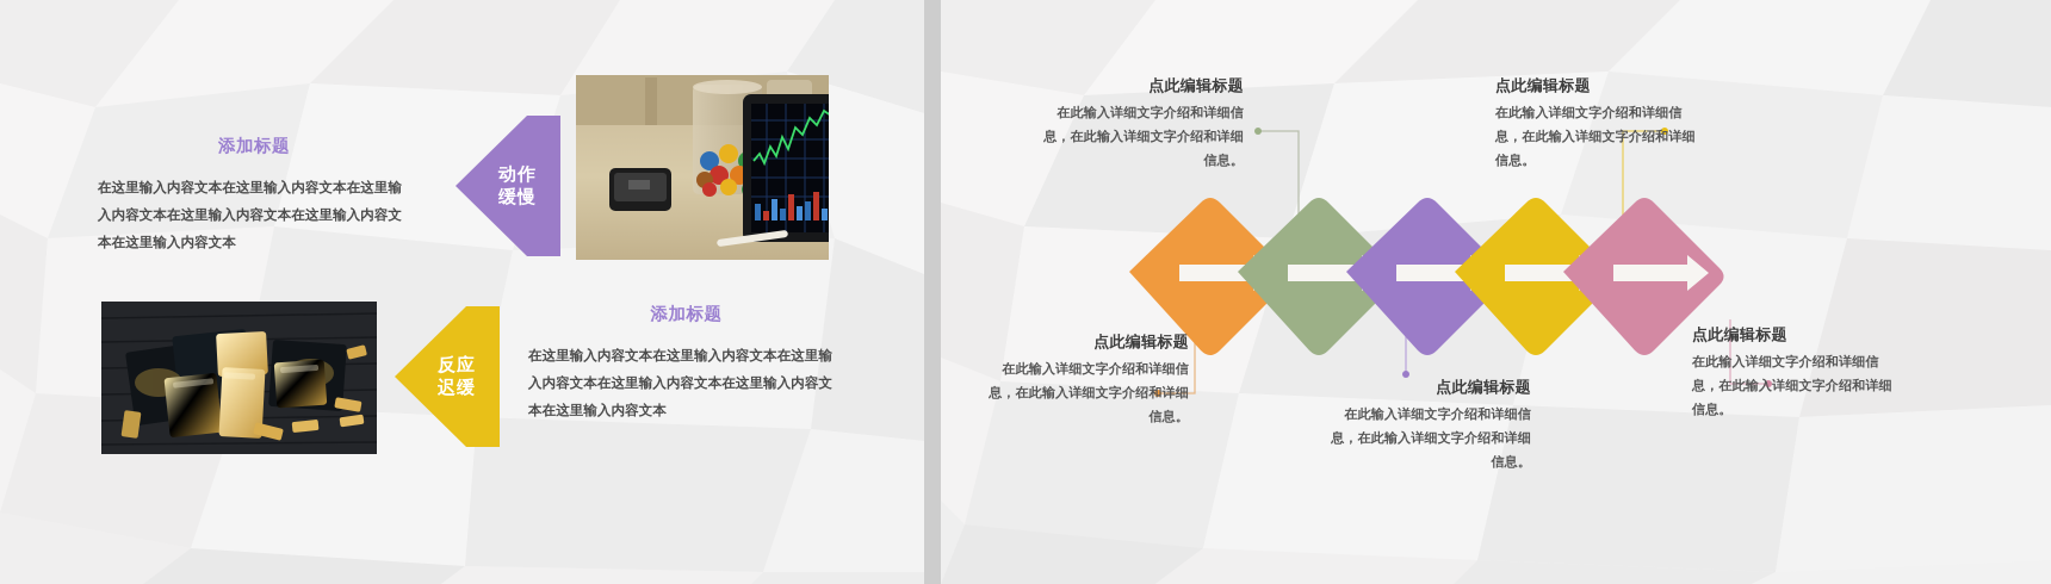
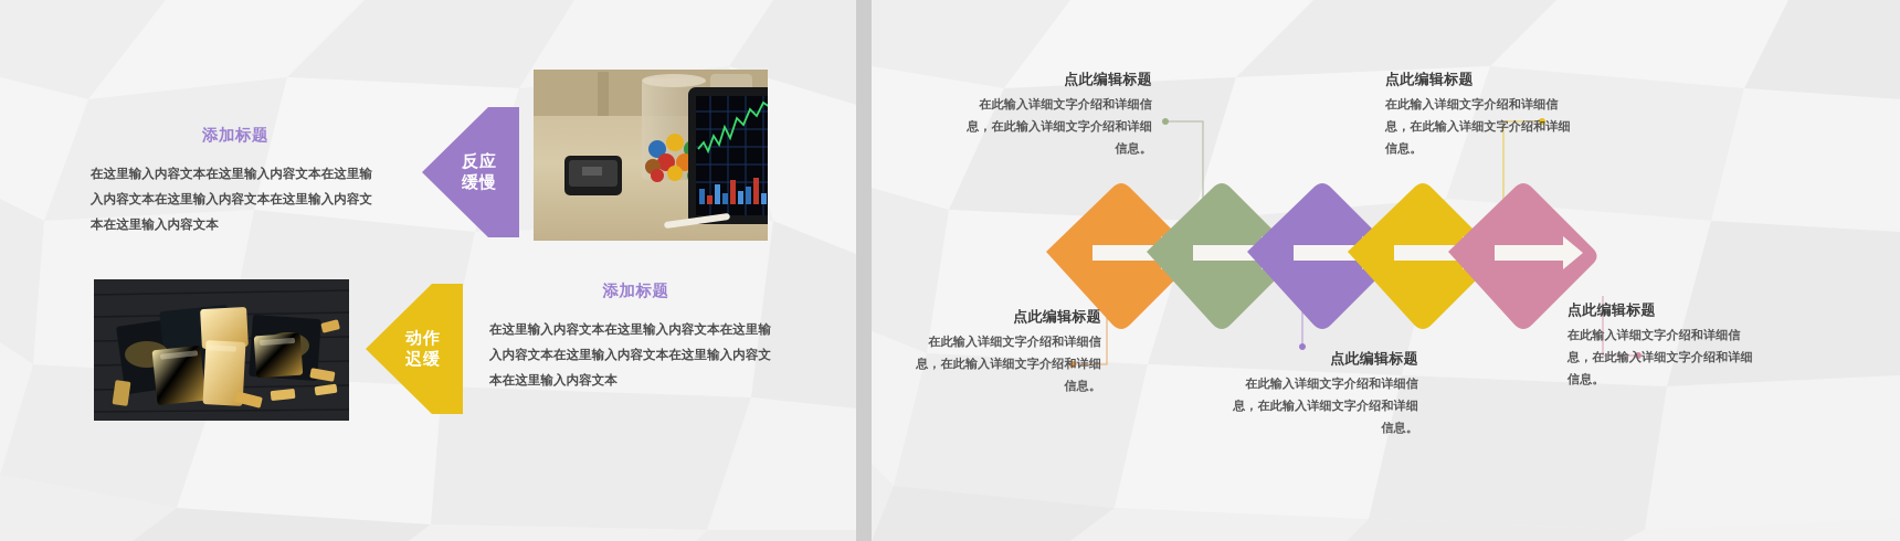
  添加标题
  在这里输入内容文本在这里输入内容文本在这里输入内容文本在这里输入内容文本在这里输入内容文本在这里输入内容文本
- 动作
+ 反应
  缓慢
- 反应
+ 动作
  迟缓
  添加标题
  在这里输入内容文本在这里输入内容文本在这里输入内容文本在这里输入内容文本在这里输入内容文本在这里输入内容文本
  点此编辑标题
  在此输入详细文字介绍和详细信息，在此输入详细文字介绍和详细信息。
  点此编辑标题
  在此输入详细文字介绍和详细信息，在此输入详细文字介绍和详细信息。
  点此编辑标题
  在此输入详细文字介绍和详细信息，在此输入详细文字介绍和详细信息。
  点此编辑标题
  在此输入详细文字介绍和详细信息，在此输入详细文字介绍和详细信息。
  点此编辑标题
  在此输入详细文字介绍和详细信息，在此输入详细文字介绍和详细信息。
